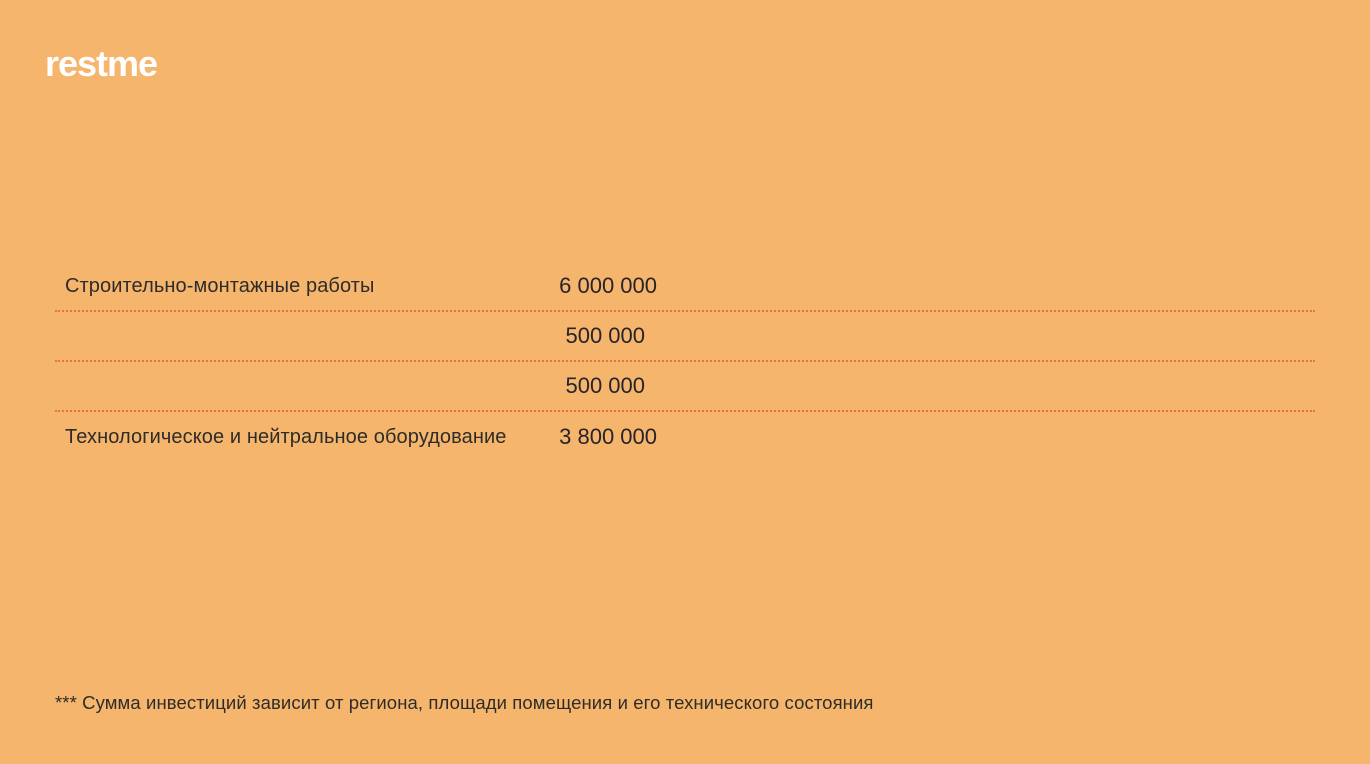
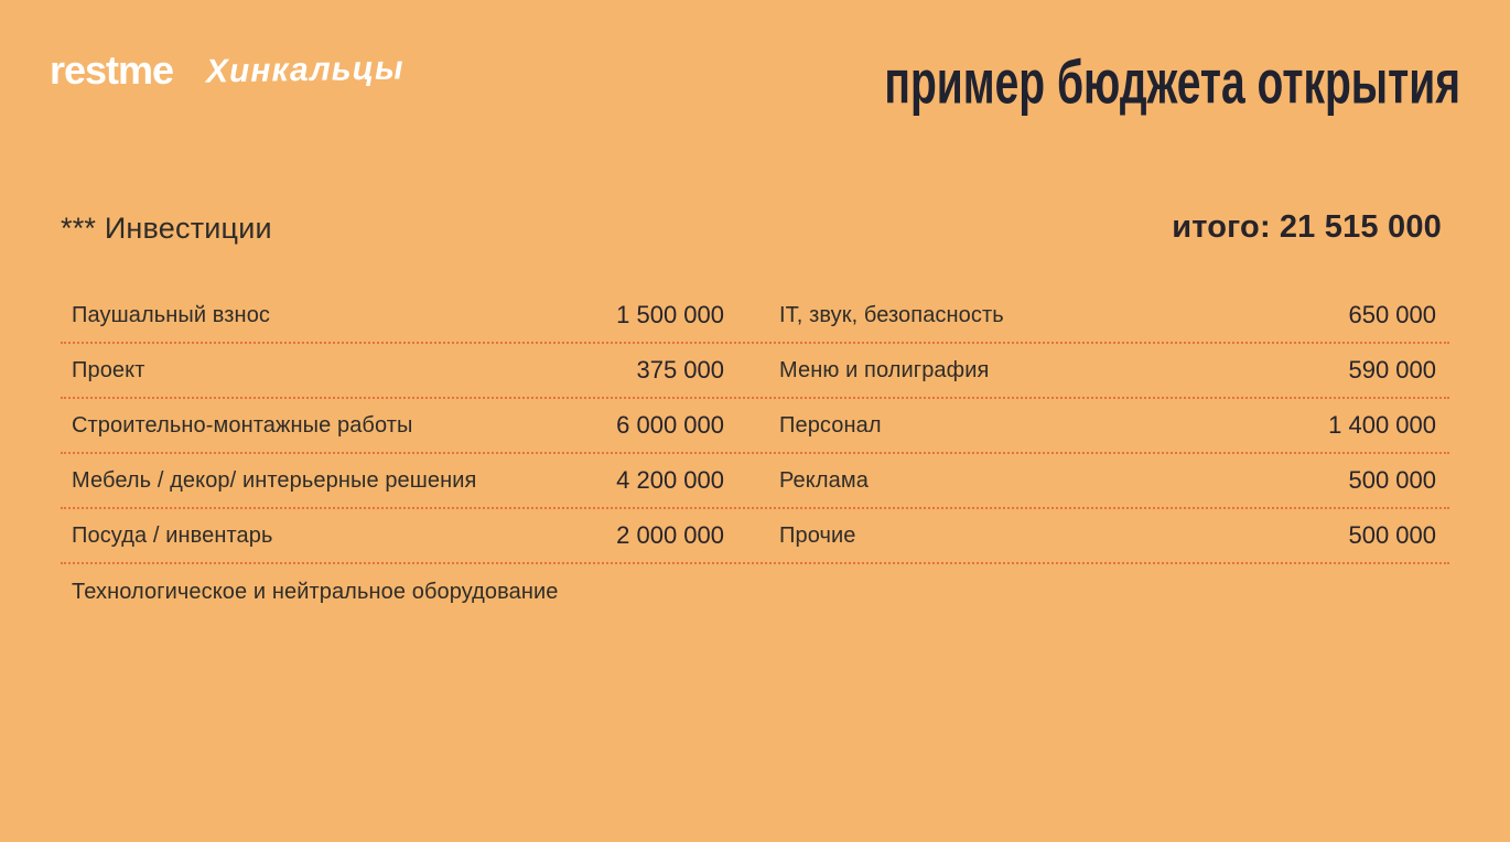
  restme
+ Хинкальцы
+ пример бюджета открытия
+ *** Инвестиции
+ итого: 21 515 000
+ Паушальный взнос
+ 1 500 000
+ IT, звук, безопасность
+ 650 000
+ Проект
+ 375 000
+ Меню и полиграфия
+ 590 000
  Строительно-монтажные работы
  6 000 000
+ Персонал
+ 1 400 000
+ Мебель / декор/ интерьерные решения
+ 4 200 000
+ Реклама
  500 000
+ Посуда / инвентарь
+ 2 000 000
+ Прочие
  500 000
  Технологическое и нейтральное оборудовани
- 3 800 000
- *** Сумма инвестиций зависит от региона, площади помещения и его технического состояния
